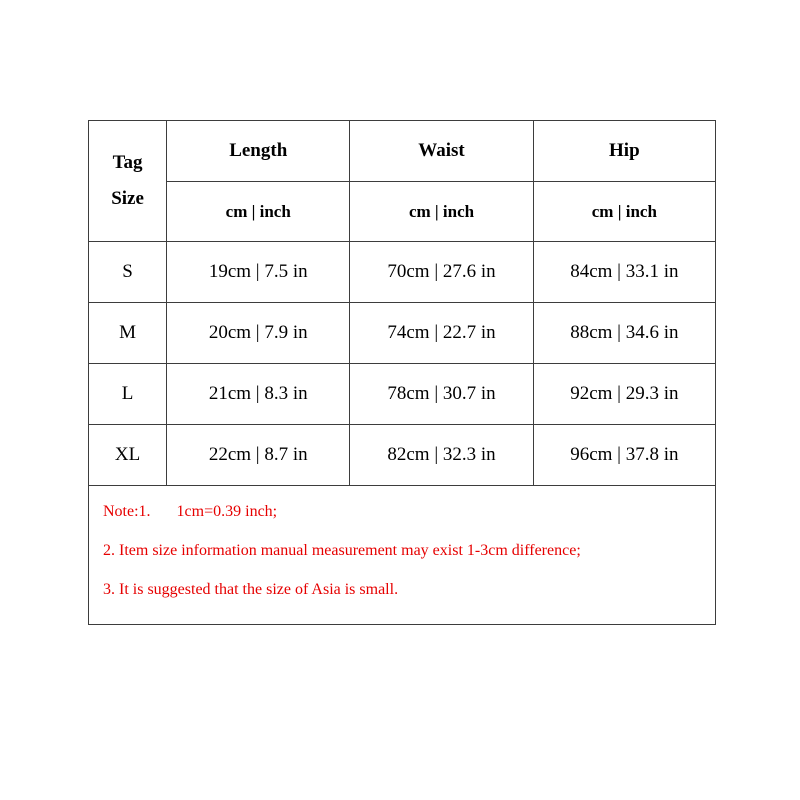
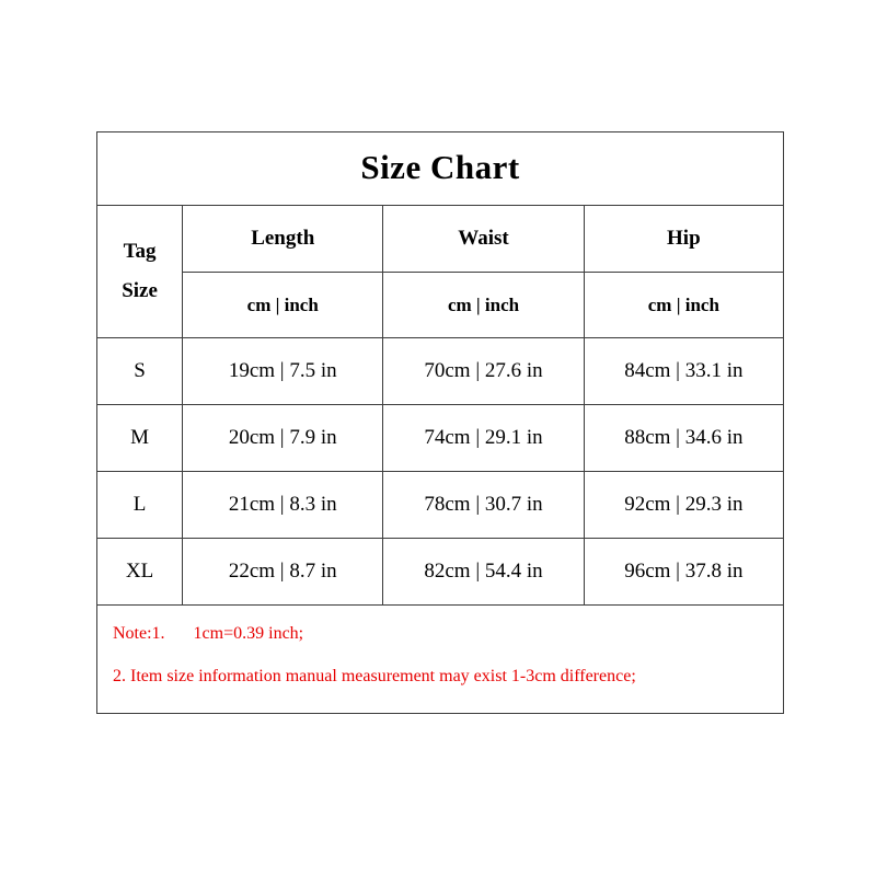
+ Size Chart
  Tag Size	Length	Waist	Hip
  cm | inch	cm | inch	cm | inch
  S	19cm | 7.5 in	70cm | 27.6 in	84cm | 33.1 in
- M	20cm | 7.9 in	74cm | 22.7 in	88cm | 34.6 in
+ M	20cm | 7.9 in	74cm | 29.1 in	88cm | 34.6 in
  L	21cm | 8.3 in	78cm | 30.7 in	92cm | 29.3 in
- XL	22cm | 8.7 in	82cm | 32.3 in	96cm | 37.8 in
+ XL	22cm | 8.7 in	82cm | 54.4 in	96cm | 37.8 in
  Note:1. 1cm=0.39 inch;
  2. Item size information manual measurement may exist 1-3cm difference;
- 3. It is suggested that the size of Asia is small.
